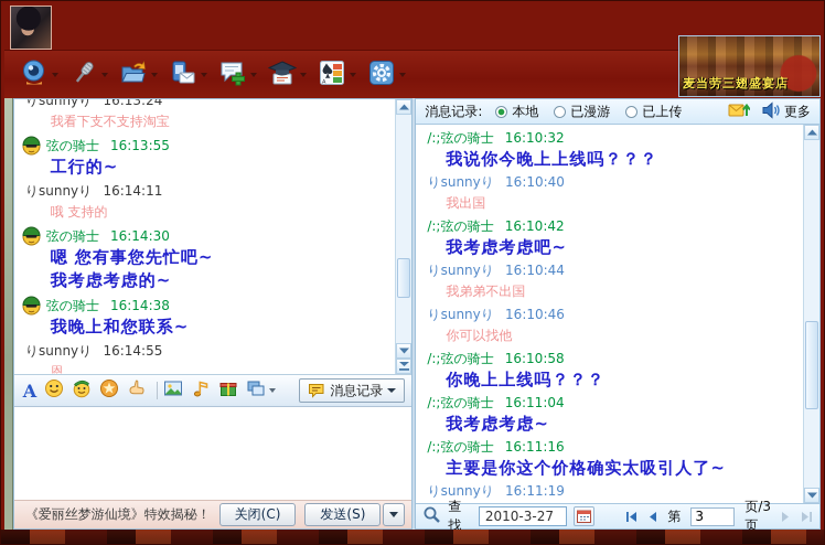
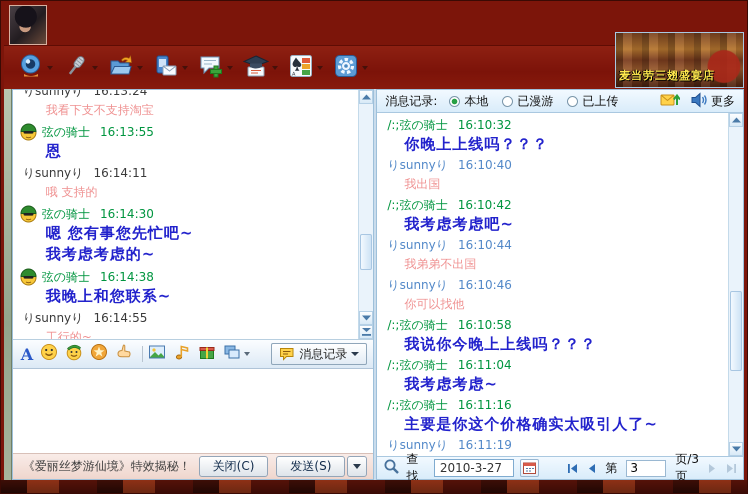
  麦当劳三翅盛宴店
  りsunnyり
  16:13:24
  我看下支不支持淘宝
  弦の骑士
  16:13:55
- 工行的~
+ 恩
  りsunnyり
  16:14:11
  哦 支持的
  弦の骑士
  16:14:30
  嗯 您有事您先忙吧~
  我考虑考虑的~
  弦の骑士
  16:14:38
  我晚上和您联系~
  りsunnyり
  16:14:55
- 恩
+ 工行的~
  A
  消息记录
  《爱丽丝梦游仙境》特效揭秘！
  关闭(C)
  发送(S)
  消息记录:
  本地
  已漫游
  已上传
  更多
  /:;弦の骑士
  16:10:32
- 我说你今晚上上线吗？？？
+ 你晚上上线吗？？？
  りsunnyり
  16:10:40
  我出国
  /:;弦の骑士
  16:10:42
  我考虑考虑吧~
  りsunnyり
  16:10:44
  我弟弟不出国
  りsunnyり
  16:10:46
  你可以找他
  /:;弦の骑士
  16:10:58
- 你晚上上线吗？？？
+ 我说你今晚上上线吗？？？
  /:;弦の骑士
  16:11:04
  我考虑考虑~
  /:;弦の骑士
  16:11:16
  主要是你这个价格确实太吸引人了~
  りsunnyり
  16:11:19
  查找
  2010-3-27
  第
  3
  页/3页
